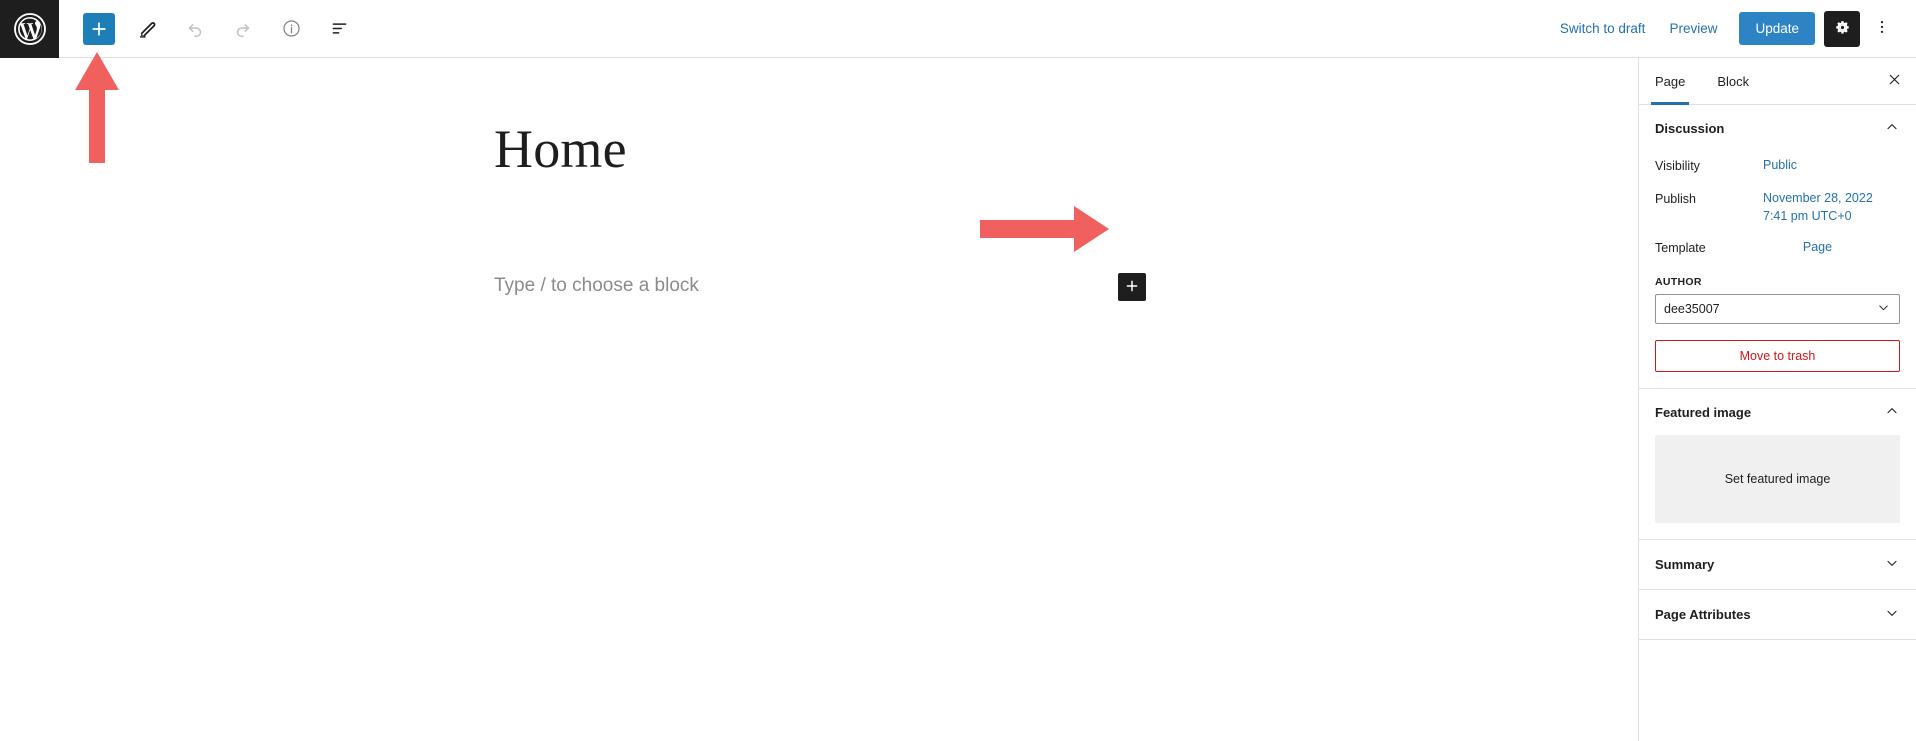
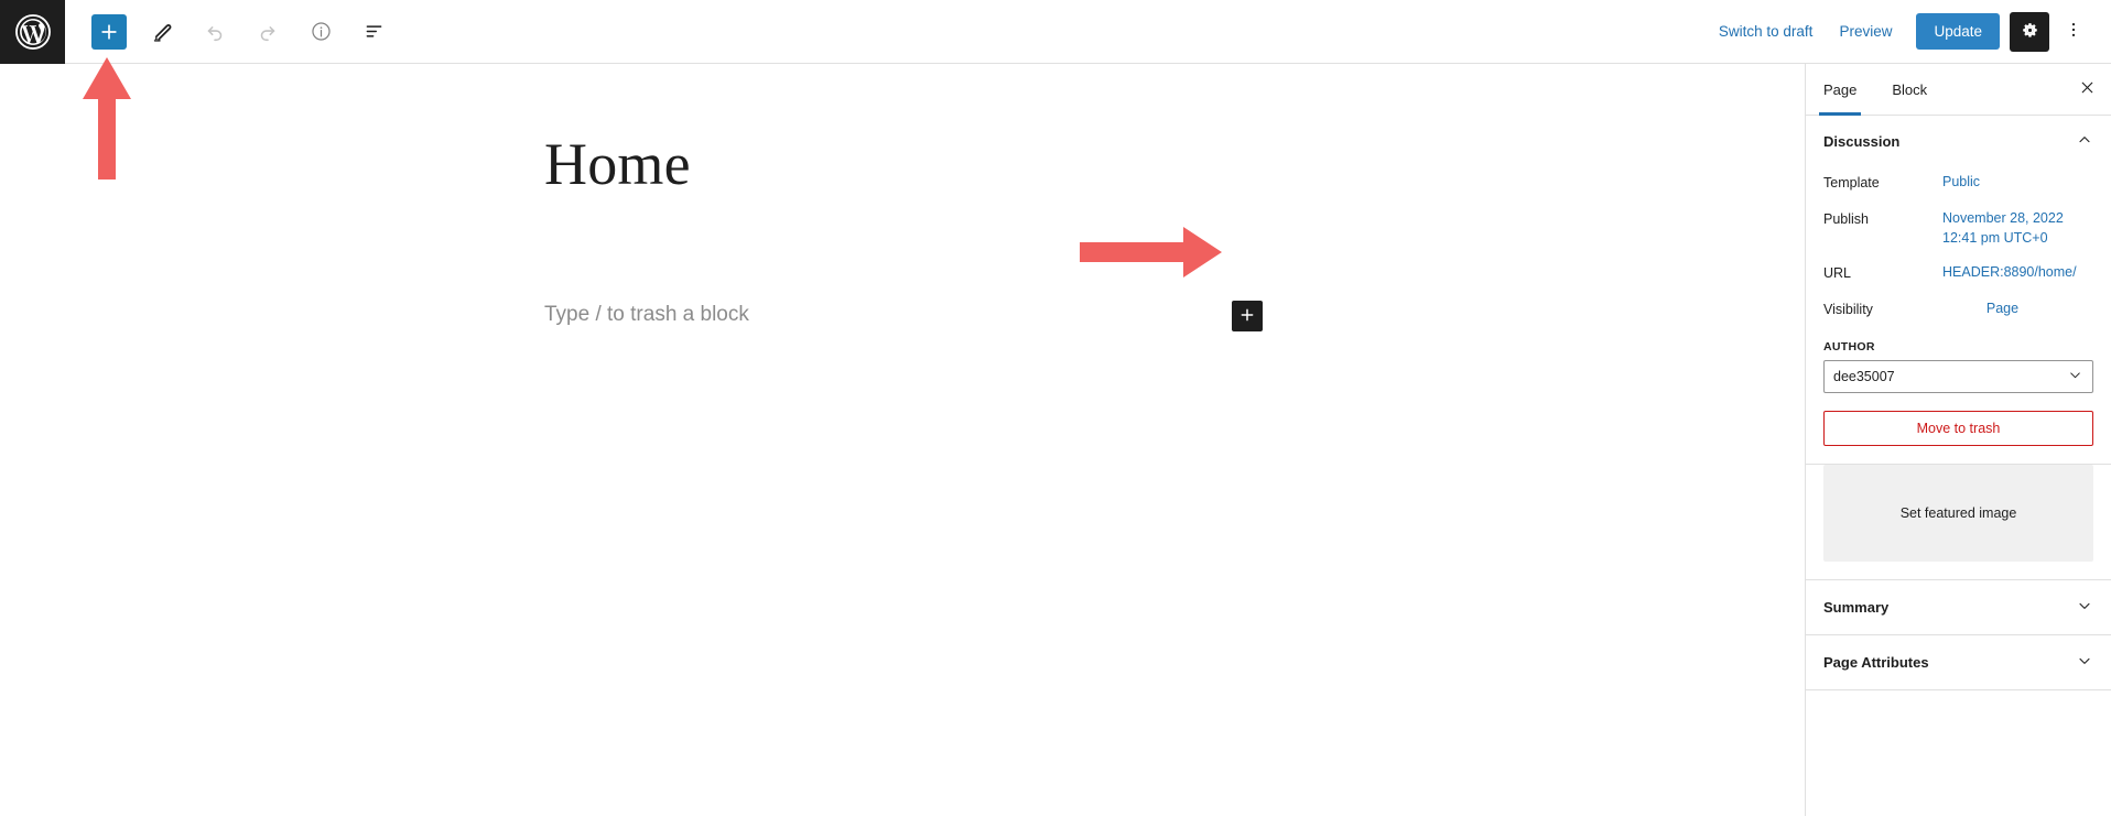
  Switch to draft
  Preview
  Update
  Home
- Type / to choose a block
+ Type / to trash a block
  Page
  Block
  Discussion
- Visibility
+ Template
  Public
  Publish
- November 28, 2022 7:41 pm UTC+0
+ November 28, 2022 12:41 pm UTC+0
+ URL
+ HEADER:8890/home/
- Template
+ Visibility
  Page
  AUTHOR
  dee35007
  Move to trash
- Featured image
  Set featured image
  Summary
  Page Attributes
